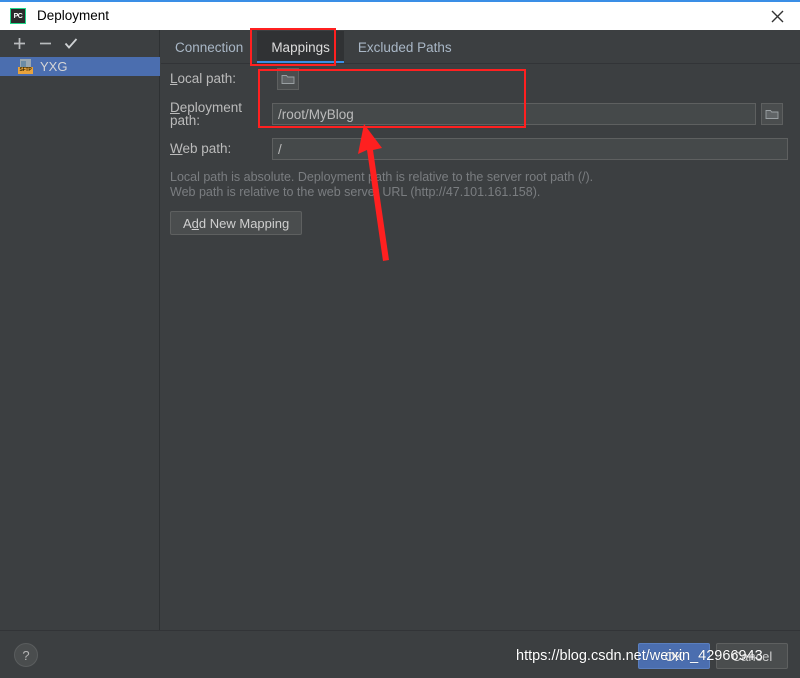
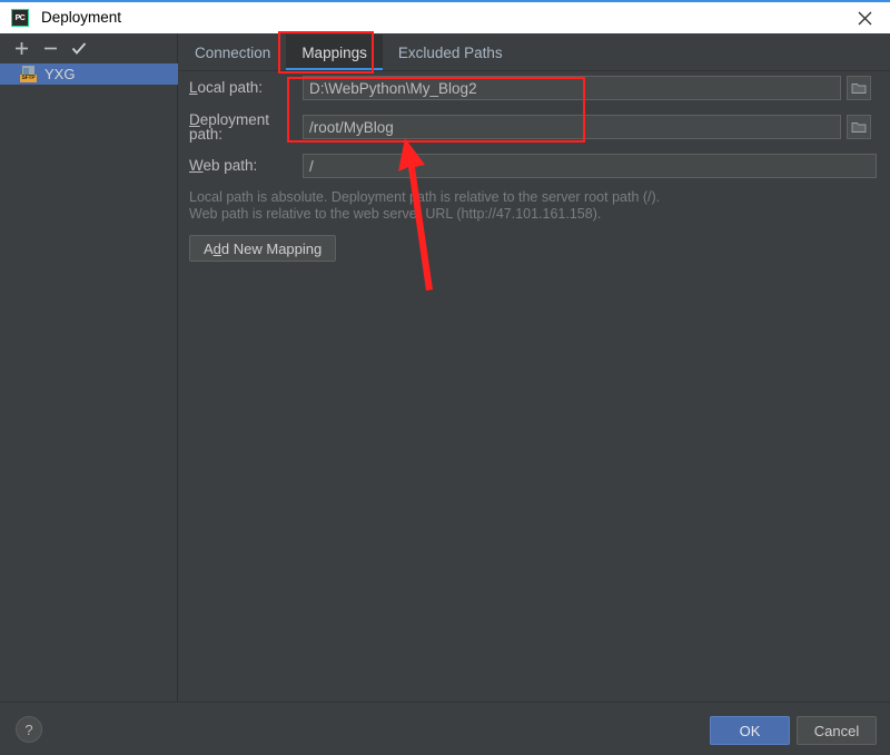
  Deployment
  YXG
  Connection
  Mappings
  Excluded Paths
  Local path:
+ D:\WebPython\My_Blog2
  Deployment path:
  /root/MyBlog
  Web path:
  /
  Local path is absolute. Deploymentath is relative to the server root path (/).
  Web path is relative to the web serve URL (http://47.101.161.158).
  A
  d
  d New Mapping
  ?
  OK
  Cancel
- https://blog.csdn.net/weixin_42966943
